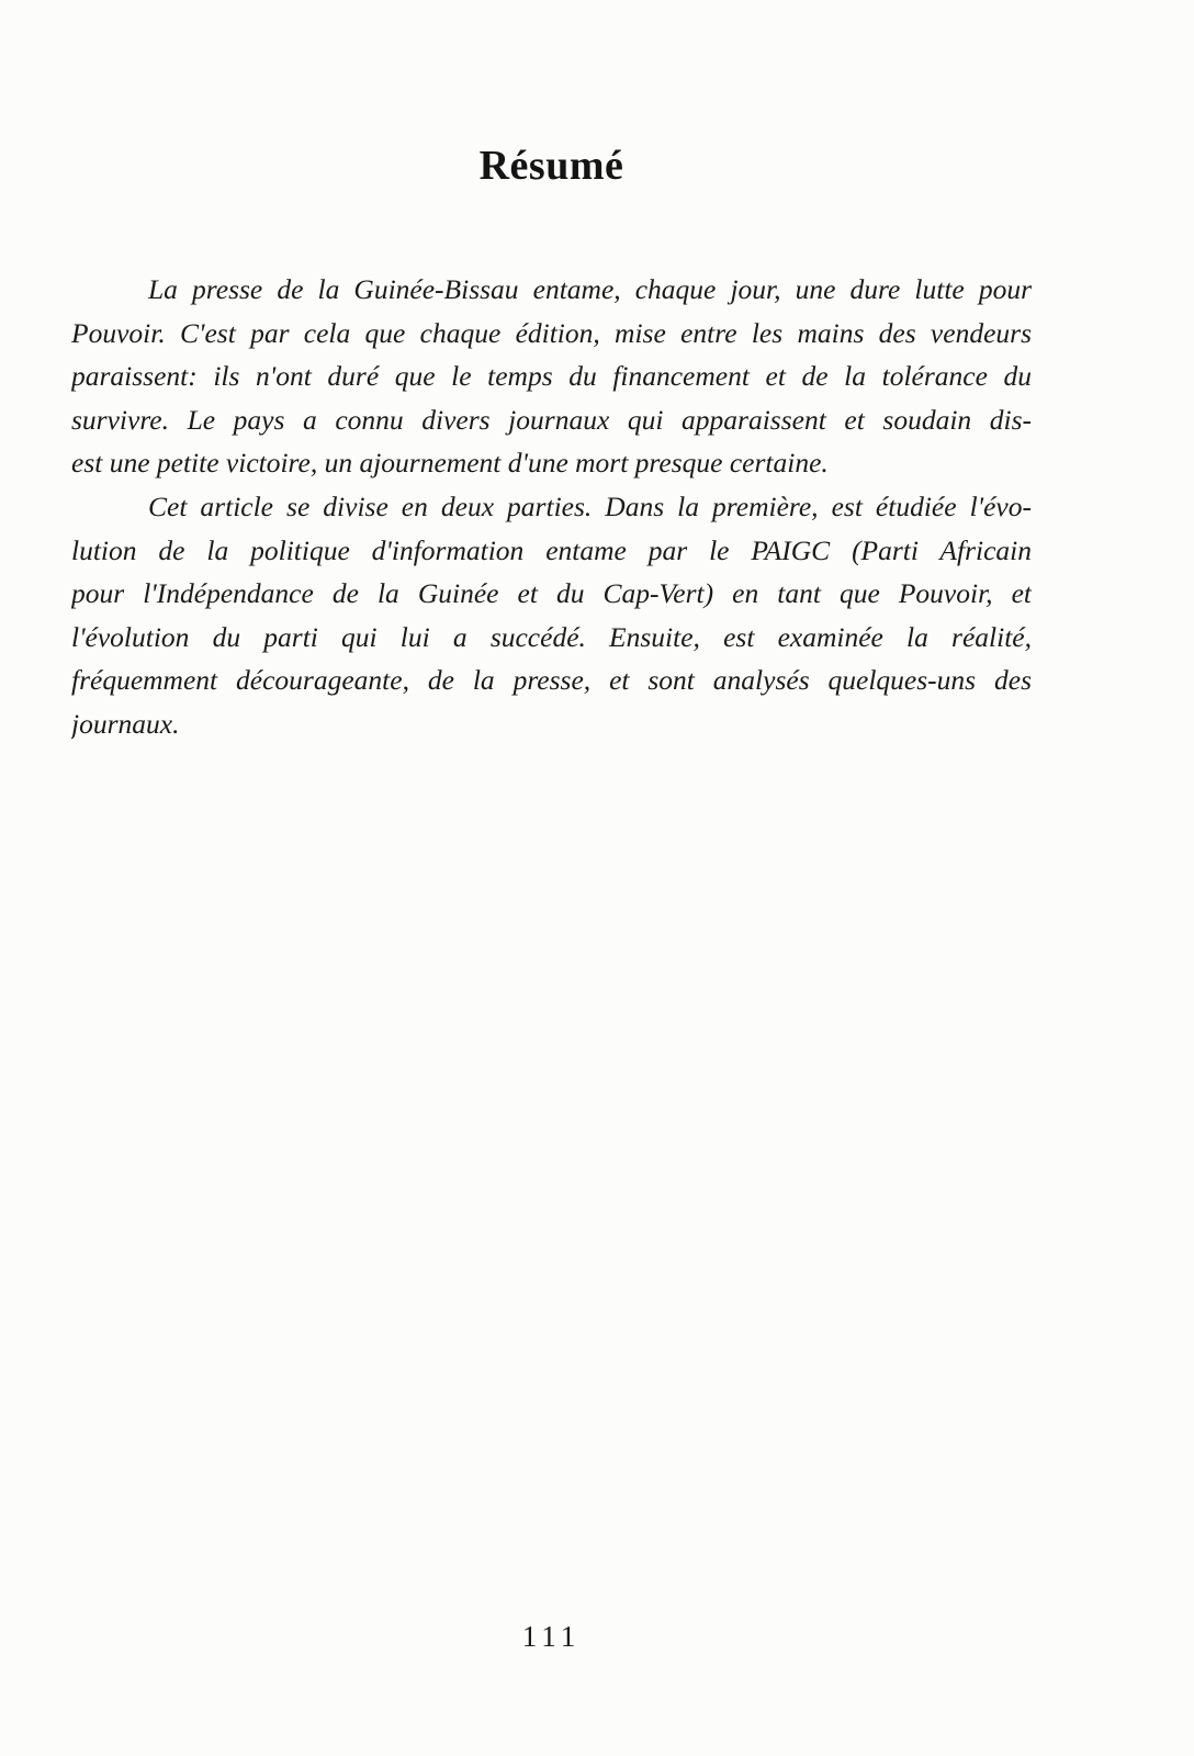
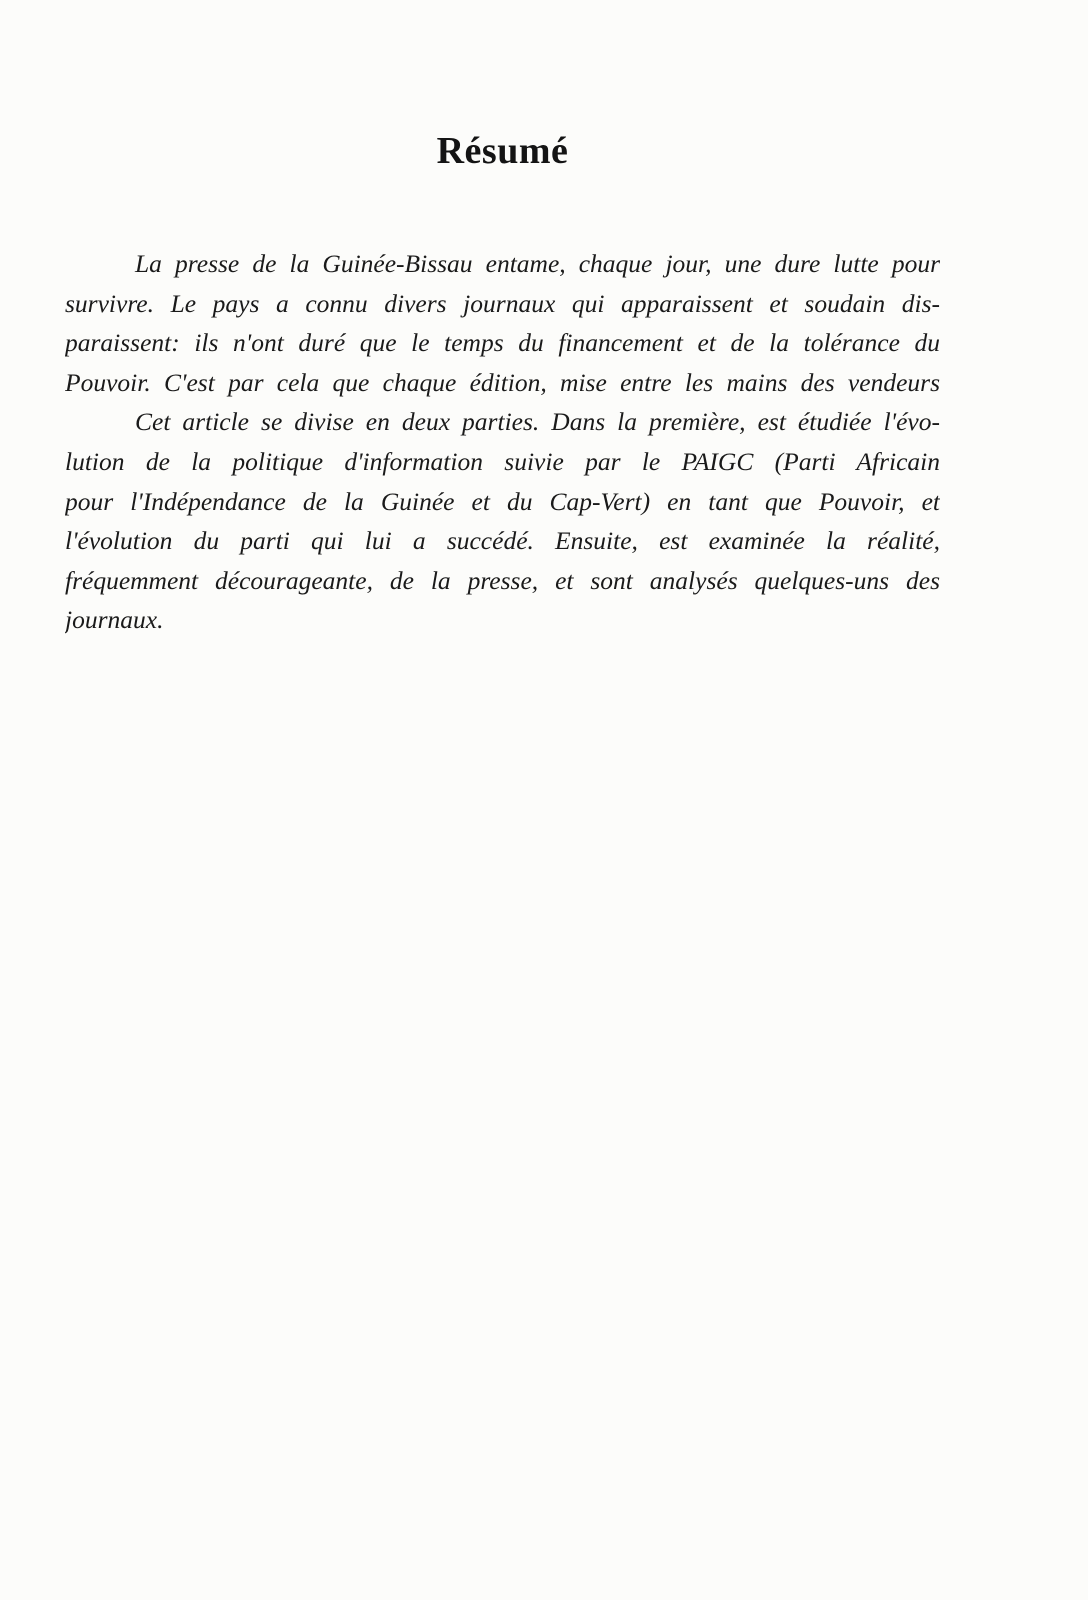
  Résumé
  La presse de la Guinée-Bissau entame, chaque jour, une dure lutte pour
- Pouvoir. C'est par cela que chaque édition, mise entre les mains des vendeurs
+ survivre. Le pays a connu divers journaux qui apparaissent et soudain dis-
  paraissent: ils n'ont duré que le temps du financement et de la tolérance du
- survivre. Le pays a connu divers journaux qui apparaissent et soudain dis-
+ Pouvoir. C'est par cela que chaque édition, mise entre les mains des vendeurs
- est une petite victoire, un ajournement d'une mort presque certaine.
  Cet article se divise en deux parties. Dans la première, est étudiée l'évo-
- lution de la politique d'information entame par le PAIGC (Parti Africain
+ lution de la politique d'information suivie par le PAIGC (Parti Africain
  pour l'Indépendance de la Guinée et du Cap-Vert) en tant que Pouvoir, et
  l'évolution du parti qui lui a succédé. Ensuite, est examinée la réalité,
  fréquemment décourageante, de la presse, et sont analysés quelques-uns des
  journaux.
- 111
